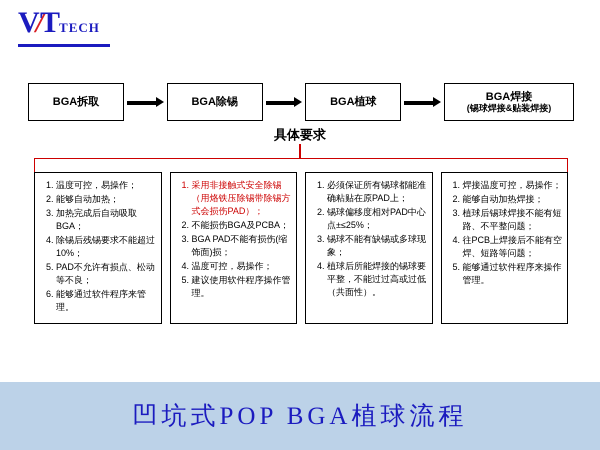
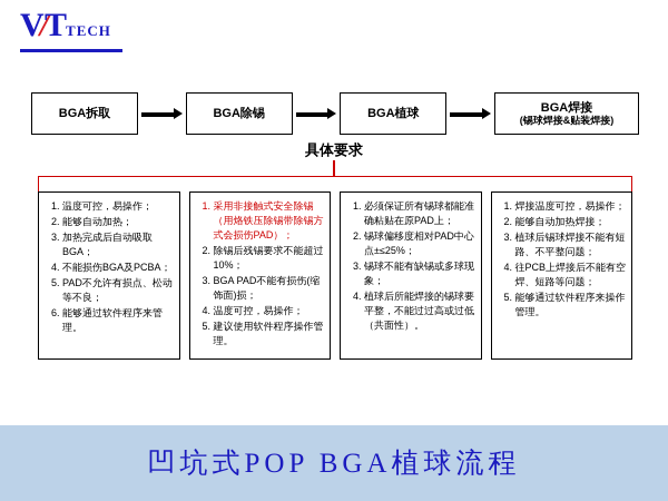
  V/TTECH
  BGA拆取
  BGA除锡
  BGA植球
  BGA焊接
  (锡球焊接&贴装焊接)
  具体要求
  温度可控，易操作；
  能够自动加热；
  加热完成后自动吸取BGA；
- 除锡后残锡要求不能超过10%；
+ 不能损伤BGA及PCBA；
  PAD不允许有损点、松动等不良；
  能够通过软件程序来管理。
  采用非接触式安全除锡（用烙铁压除锡带除锡方式会损伤PAD）；
- 不能损伤BGA及PCBA；
+ 除锡后残锡要求不能超过10%；
  BGA PAD不能有损伤(缩饰面)损；
  温度可控，易操作；
  建议使用软件程序操作管理。
  必须保证所有锡球都能准确粘贴在原PAD上；
  锡球偏移度相对PAD中心点±≤25%；
  锡球不能有缺锡或多球现象；
  植球后所能焊接的锡球要平整，不能过过高或过低（共面性）。
  焊接温度可控，易操作；
  能够自动加热焊接；
  植球后锡球焊接不能有短路、不平整问题；
  往PCB上焊接后不能有空焊、短路等问题；
  能够通过软件程序来操作管理。
  凹坑式POP BGA植球流程
